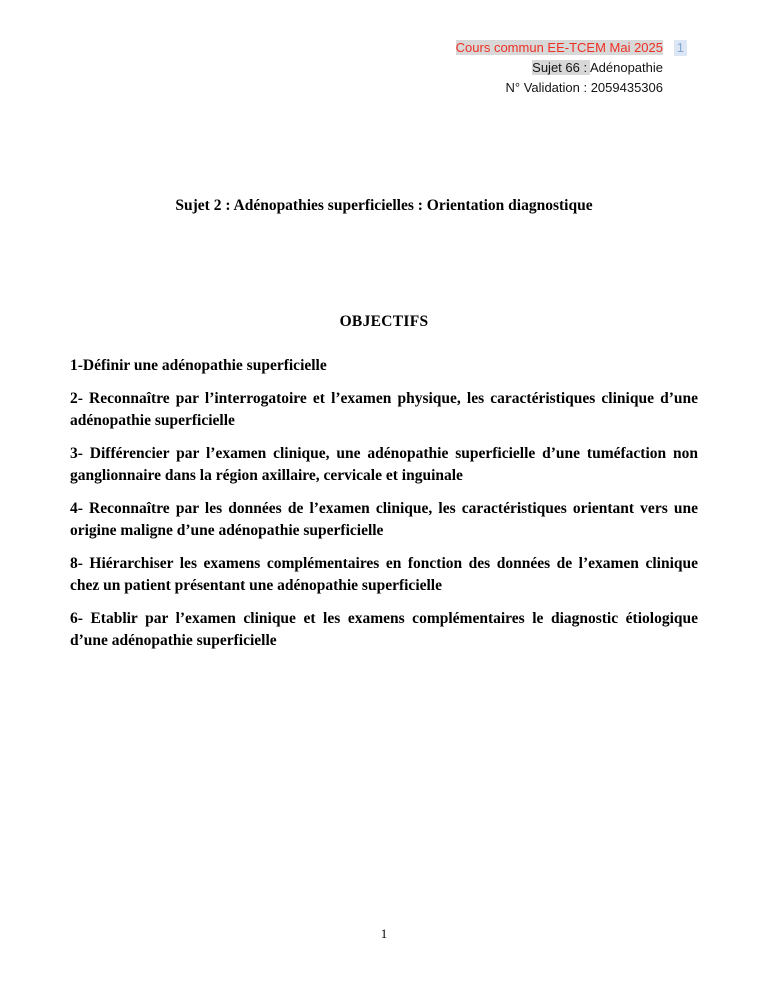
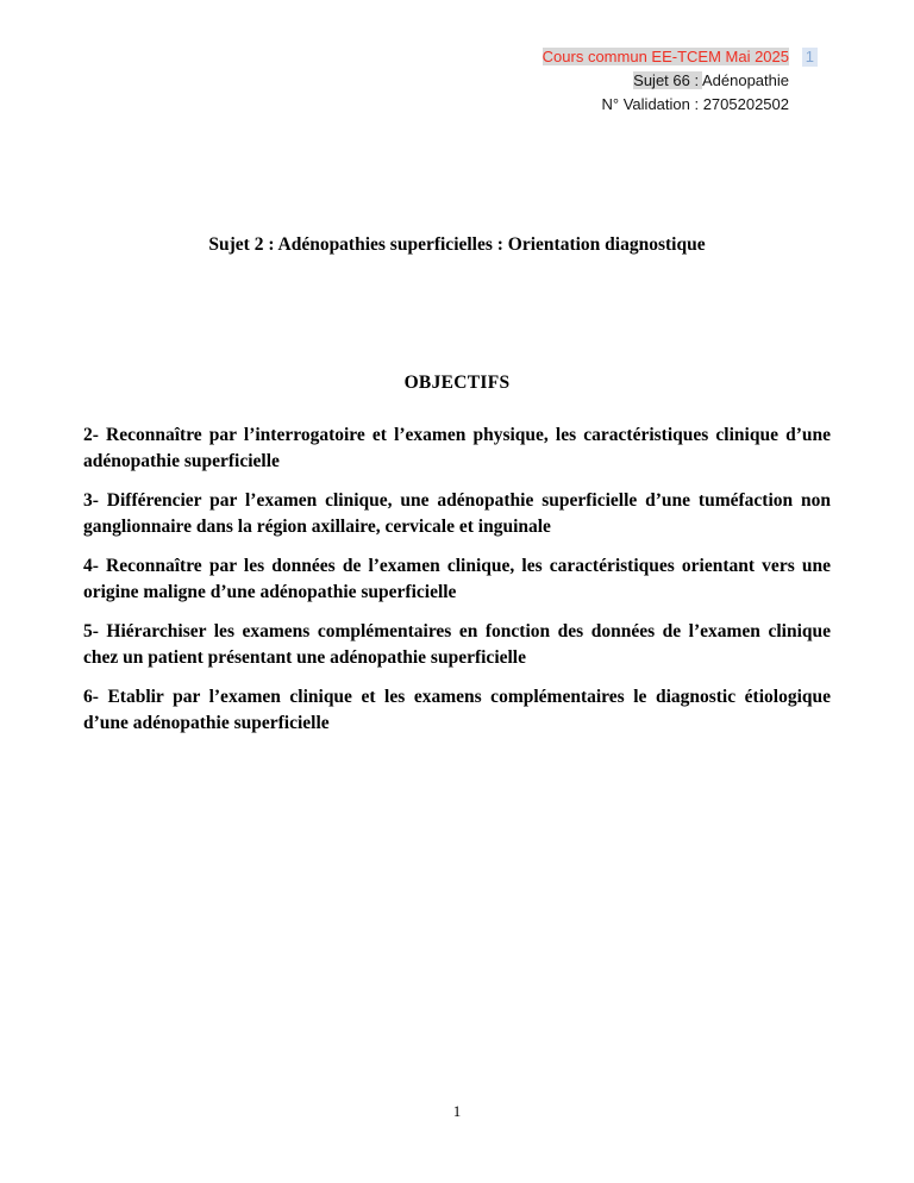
  Cours commun EE-TCEM Mai 2025
  1
  Sujet 66 : Adénopathie
- N° Validation : 2059435306
+ N° Validation : 2705202502
  Sujet 2 : Adénopathies superficielles : Orientation diagnostique
  OBJECTIFS
- 1-Définir une adénopathie superficielle
  2- Reconnaître par l’interrogatoire et l’examen physique, les caractéristiques clinique d’une adénopathie superficielle
  3- Différencier par l’examen clinique, une adénopathie superficielle d’une tuméfaction non ganglionnaire dans la région axillaire, cervicale et inguinale
  4- Reconnaître par les données de l’examen clinique, les caractéristiques orientant vers une origine maligne d’une adénopathie superficielle
- 8- Hiérarchiser les examens complémentaires en fonction des données de l’examen clinique chez un patient présentant une adénopathie superficielle
+ 5- Hiérarchiser les examens complémentaires en fonction des données de l’examen clinique chez un patient présentant une adénopathie superficielle
  6- Etablir par l’examen clinique et les examens complémentaires le diagnostic étiologique d’une adénopathie superficielle
  1
